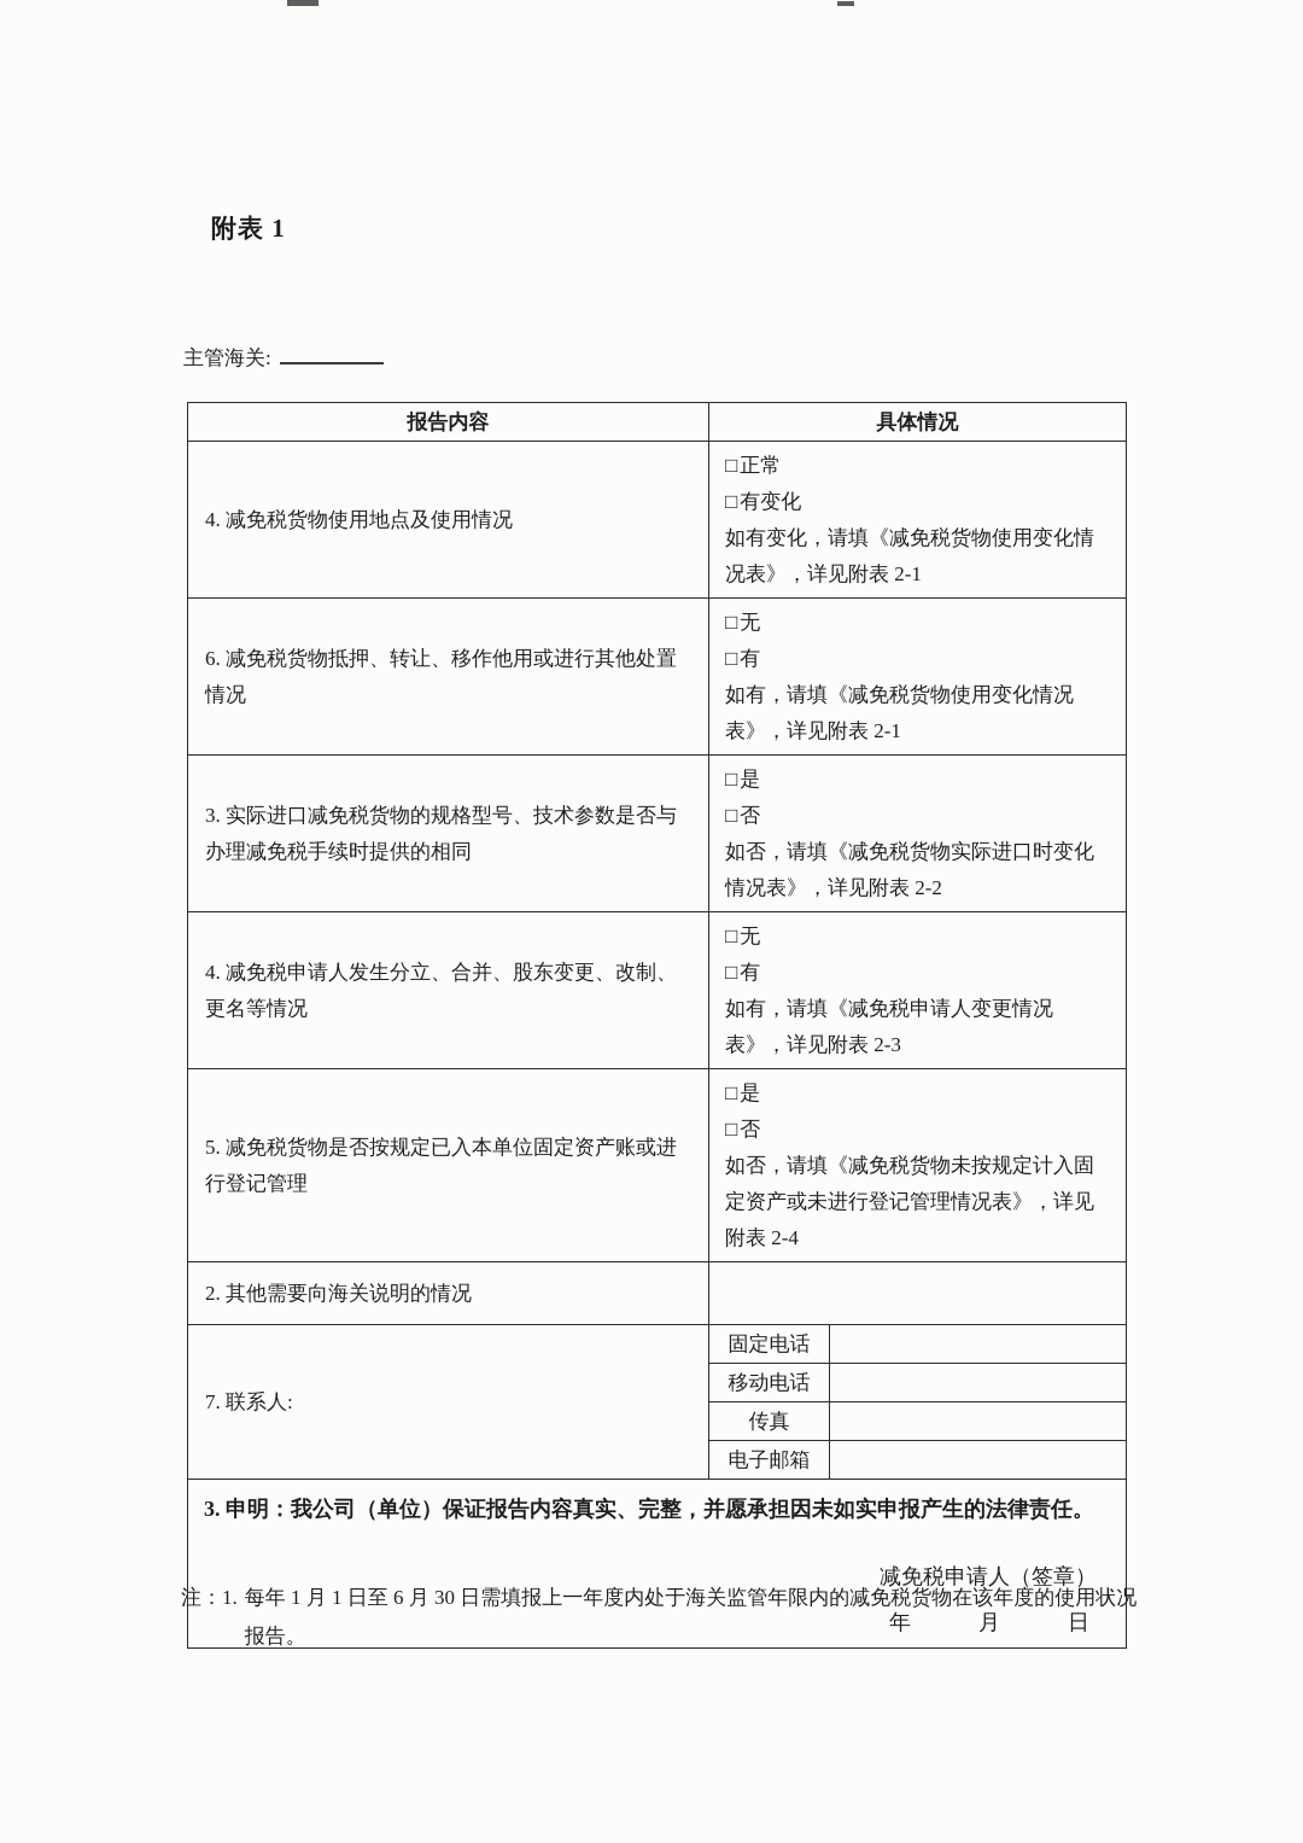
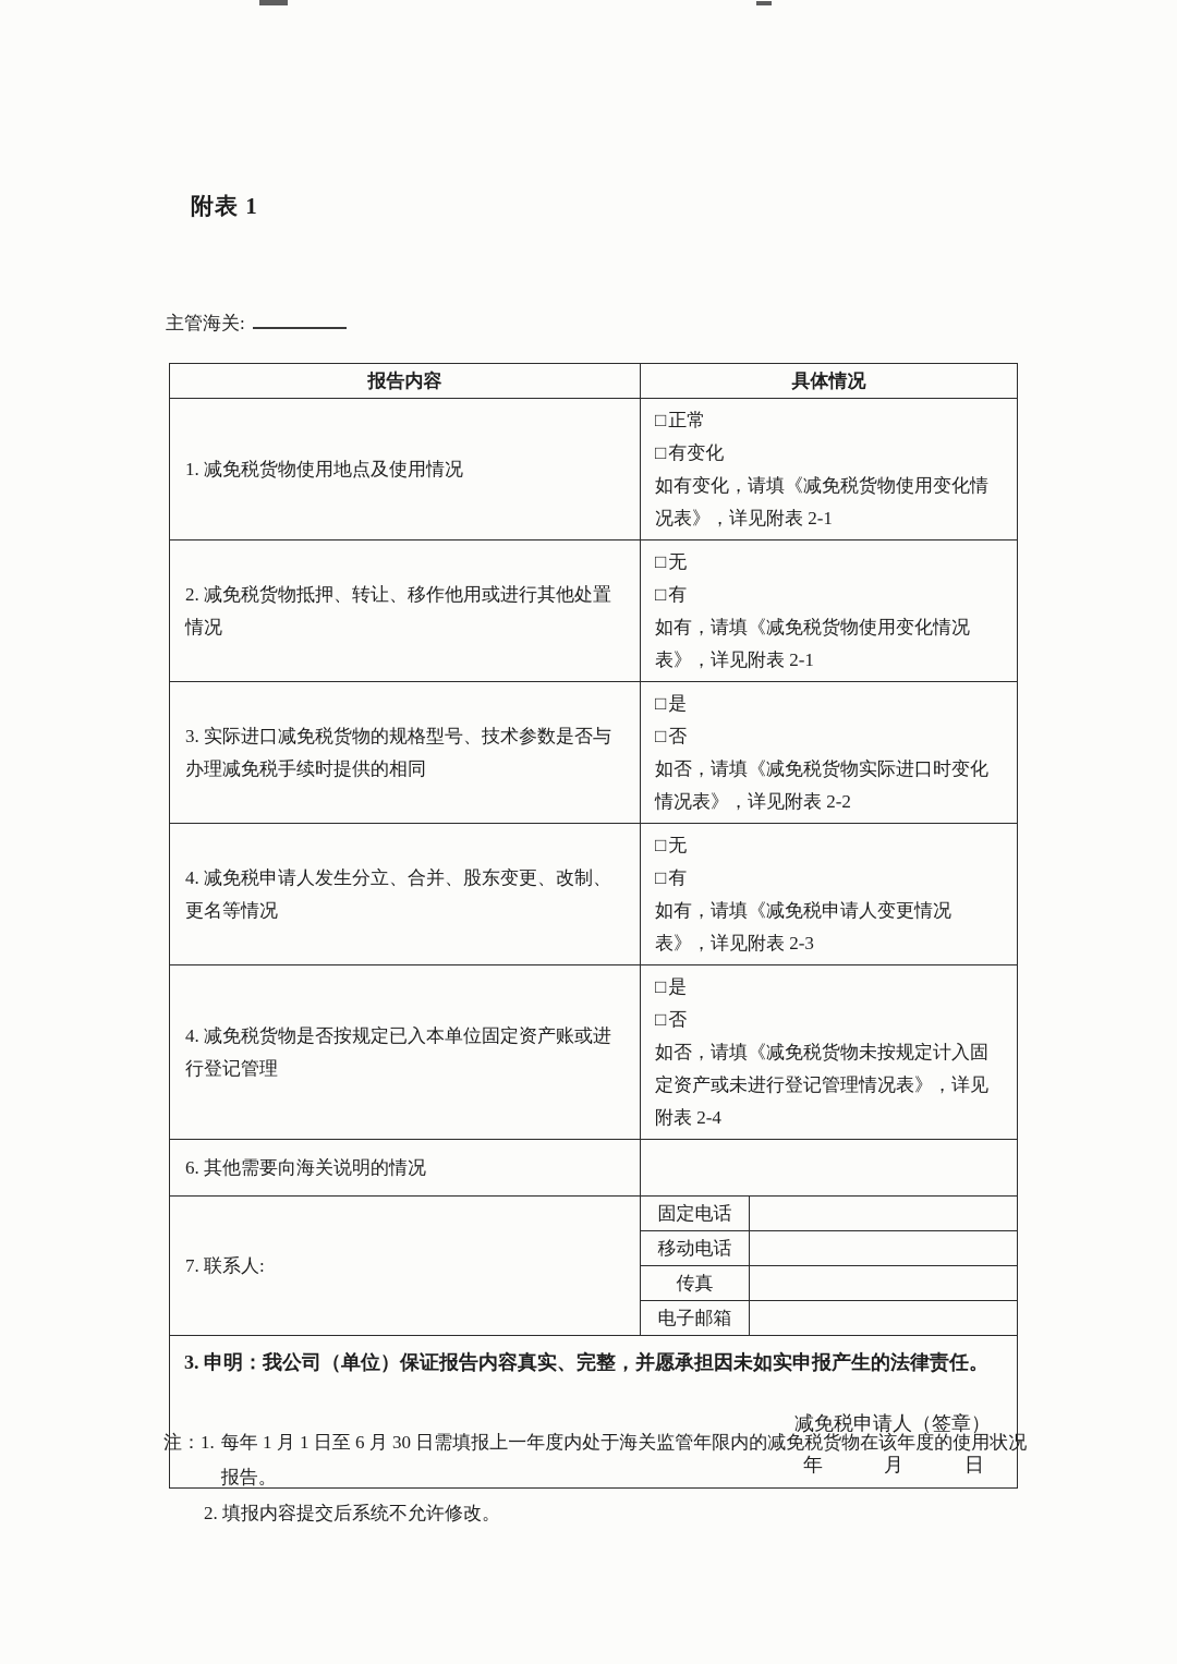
  附表 1
  主管海关:
  报告内容	具体情况
- 4. 减免税货物使用地点及使用情况	□正常 □有变化 如有变化，请填《减免税货物使用变化情况表》，详见附表 2-1
+ 1. 减免税货物使用地点及使用情况	□正常 □有变化 如有变化，请填《减免税货物使用变化情况表》，详见附表 2-1
- 6. 减免税货物抵押、转让、移作他用或进行其他处置情况	□无 □有 如有，请填《减免税货物使用变化情况表》，详见附表 2-1
+ 2. 减免税货物抵押、转让、移作他用或进行其他处置情况	□无 □有 如有，请填《减免税货物使用变化情况表》，详见附表 2-1
  3. 实际进口减免税货物的规格型号、技术参数是否与办理减免税手续时提供的相同	□是 □否 如否，请填《减免税货物实际进口时变化情况表》，详见附表 2-2
  4. 减免税申请人发生分立、合并、股东变更、改制、更名等情况	□无 □有 如有，请填《减免税申请人变更情况表》，详见附表 2-3
- 5. 减免税货物是否按规定已入本单位固定资产账或进行登记管理	□是 □否 如否，请填《减免税货物未按规定计入固定资产或未进行登记管理情况表》，详见附表 2-4
+ 4. 减免税货物是否按规定已入本单位固定资产账或进行登记管理	□是 □否 如否，请填《减免税货物未按规定计入固定资产或未进行登记管理情况表》，详见附表 2-4
- 2. 其他需要向海关说明的情况
+ 6. 其他需要向海关说明的情况
  7. 联系人:	固定电话
  移动电话
  传真
  电子邮箱
  3. 申明：我公司（单位）保证报告内容真实、完整，并愿承担因未如实申报产生的法律责任。 减免税申请人（签章） 年 月 日
  注：
  1.
  每年 1 月 1 日至 6 月 30 日需填报上一年度内处于海关监管年限内的减免税货物在该年度的使用状况报告。
+ 2. 填报内容提交后系统不允许修改。
